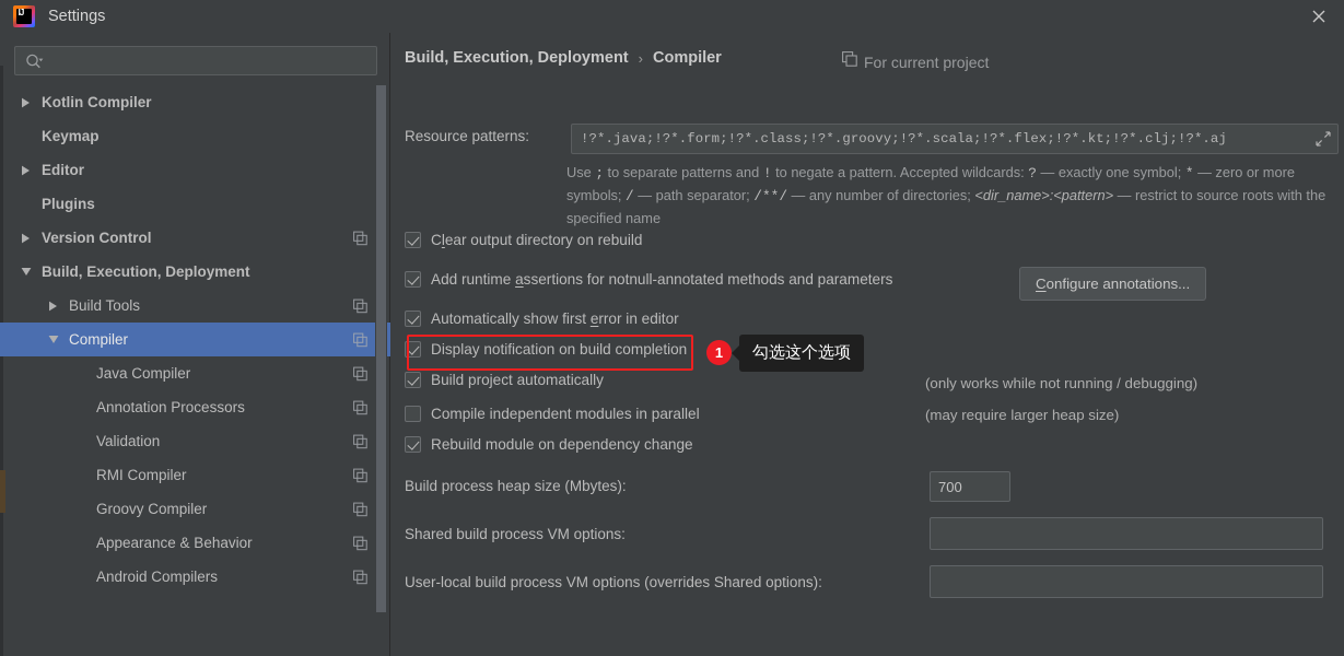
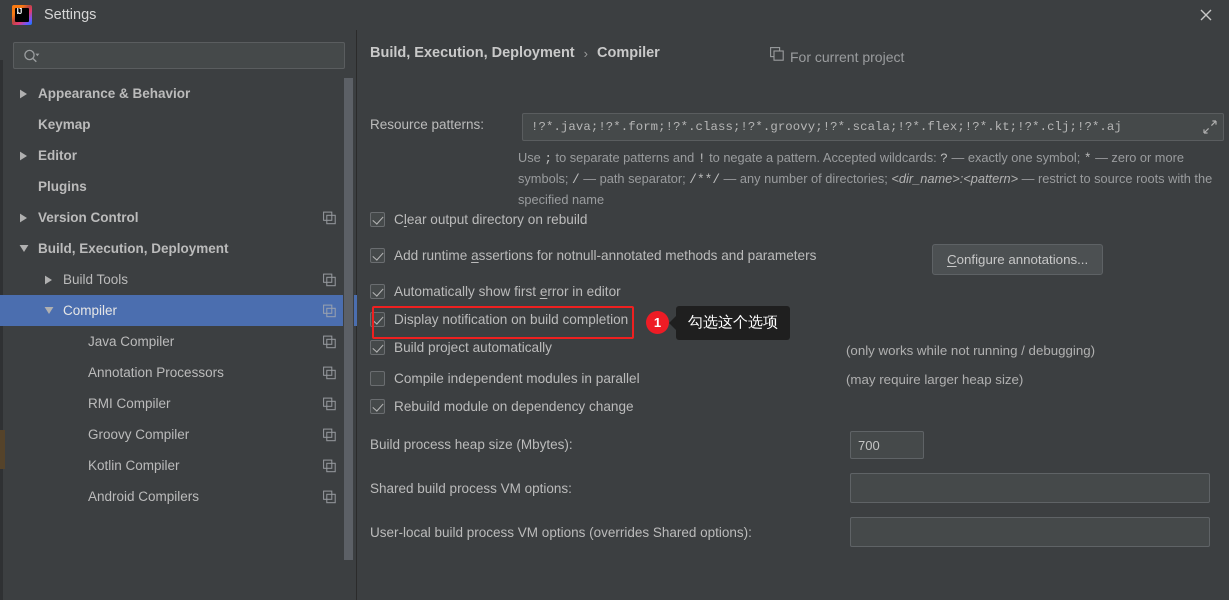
  IJ
  Settings
- Kotlin Compiler
+ Appearance & Behavior
  Keymap
  Editor
  Plugins
  Version Control
  Build, Execution, Deployment
  Build Tools
  Compiler
  Java Compiler
  Annotation Processors
- Validation
  RMI Compiler
  Groovy Compiler
- Appearance & Behavior
+ Kotlin Compiler
  Android Compilers
  Build, Execution, Deployment
  ›
  Compiler
  For current project
  Resource patterns:
  !?*.java;!?*.form;!?*.class;!?*.groovy;!?*.scala;!?*.flex;!?*.kt;!?*.clj;!?*.aj
  Use ; to separate patterns and ! to negate a pattern. Accepted wildcards: ? — exactly one symbol; * — zero or more symbols; / — path separator; /**/ — any number of directories; <dir_name>:<pattern> — restrict to source roots with the specified name
  Clear output directory on rebuild
  Add runtime assertions for notnull-annotated methods and parameters
  Automatically show first error in editor
  Display notification on build completion
  Build project automatically
  Compile independent modules in parallel
  Rebuild module on dependency change
  Configure annotations...
  (only works while not running / debugging)
  (may require larger heap size)
  Build process heap size (Mbytes):
  700
  Shared build process VM options:
  User-local build process VM options (overrides Shared options):
  1
  勾选这个选项
